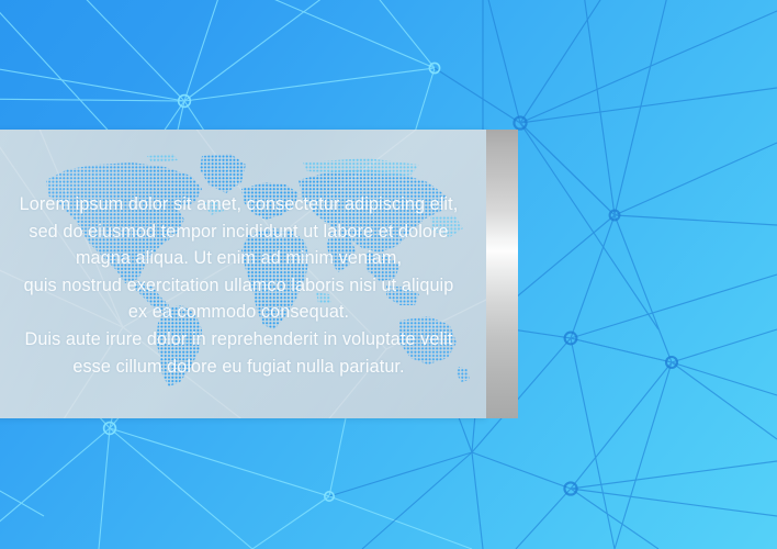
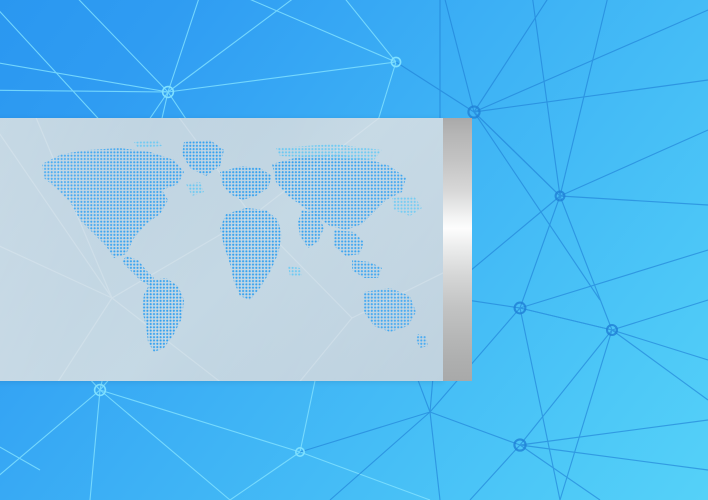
- Lorem ipsum dolor sit amet, consectetur adipiscing elit,
- sed do eiusmod tempor incididunt ut labore et dolore
- magna aliqua. Ut enim ad minim veniam,
- quis nostrud exercitation ullamco laboris nisi ut aliquip
- ex ea commodo consequat.
- Duis aute irure dolor in reprehenderit in voluptate velit
- esse cillum dolore eu fugiat nulla pariatur.
